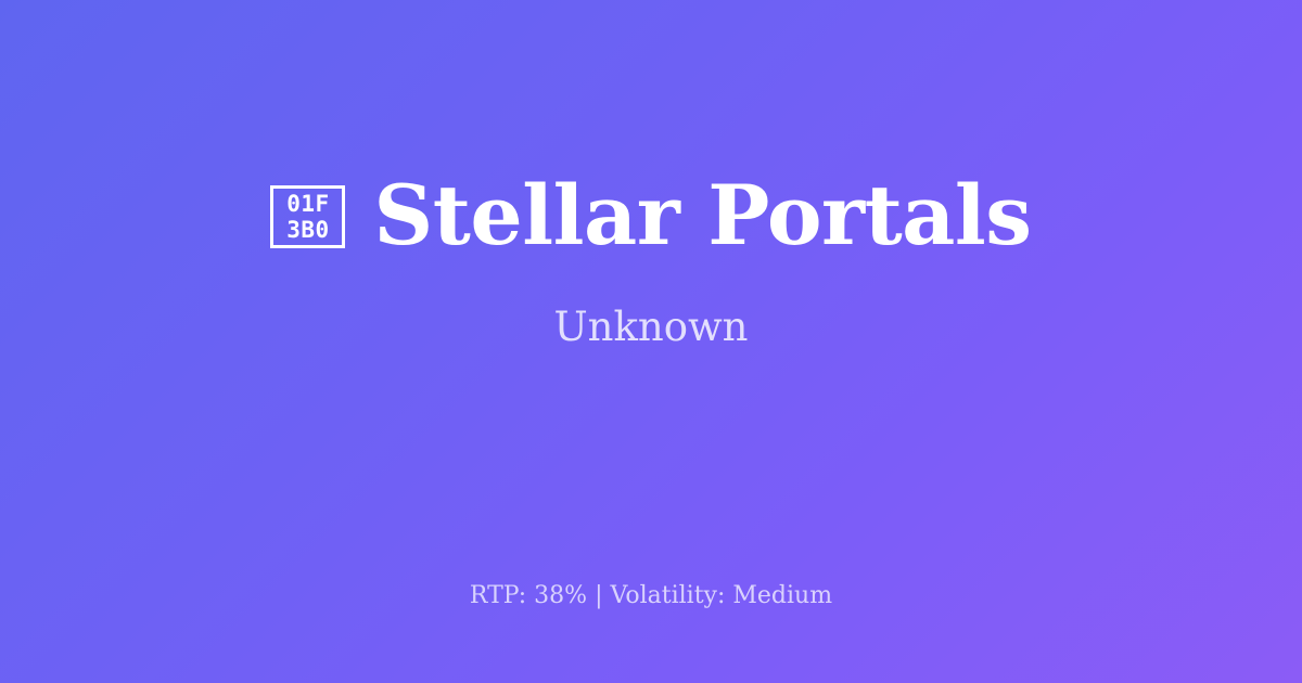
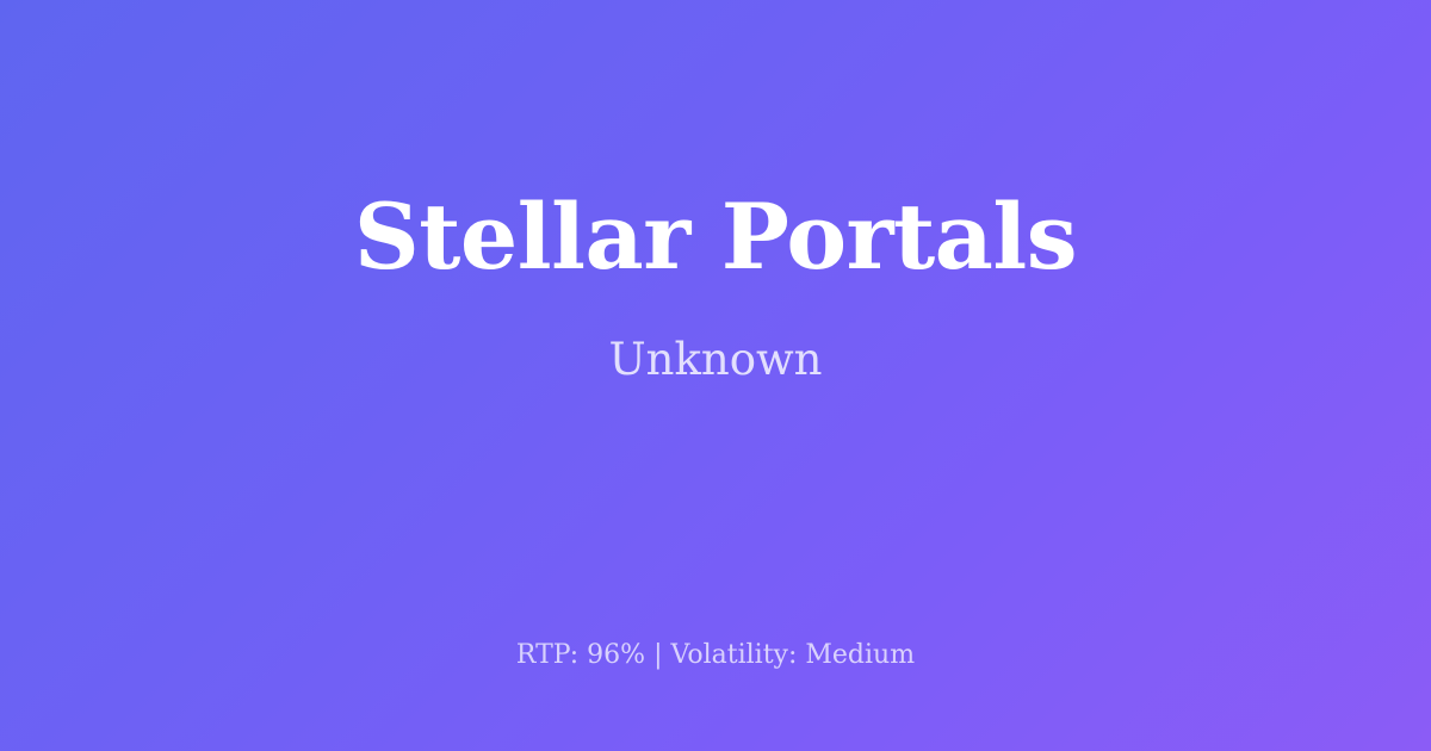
- 01F
- 3B0
  Stellar Portals
  Unknown
- RTP: 38% | Volatility: Medium
+ RTP: 96% | Volatility: Medium
